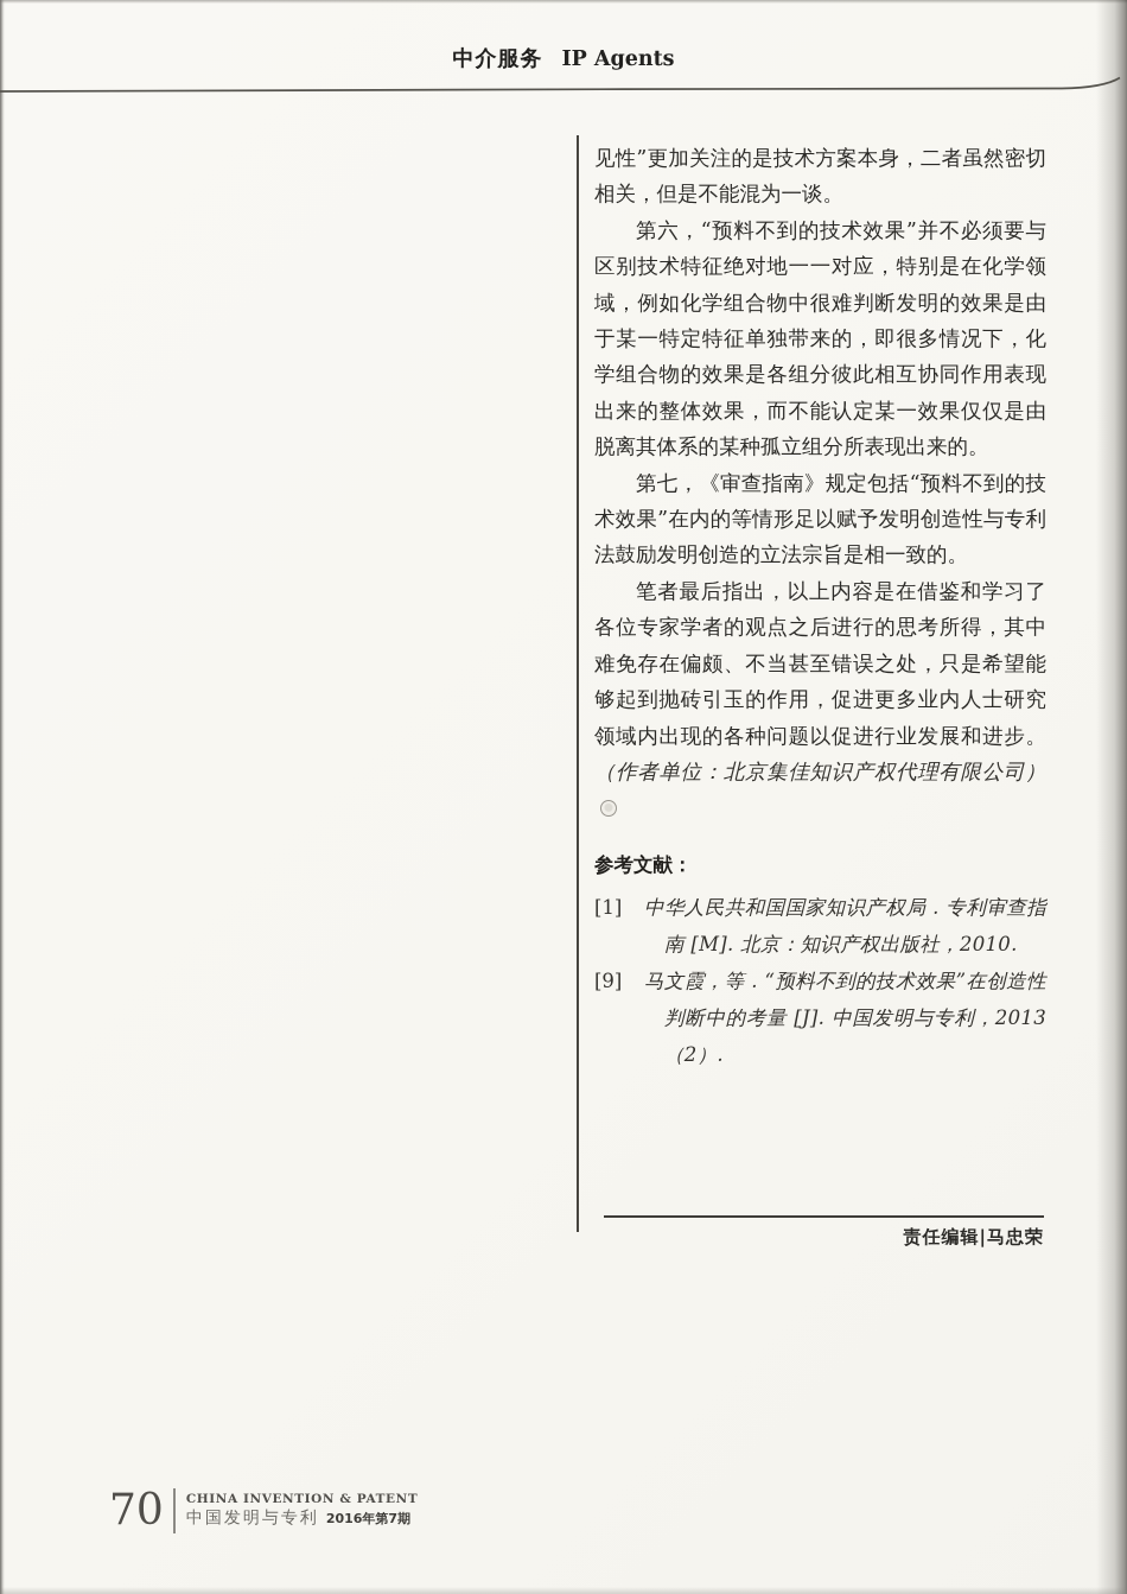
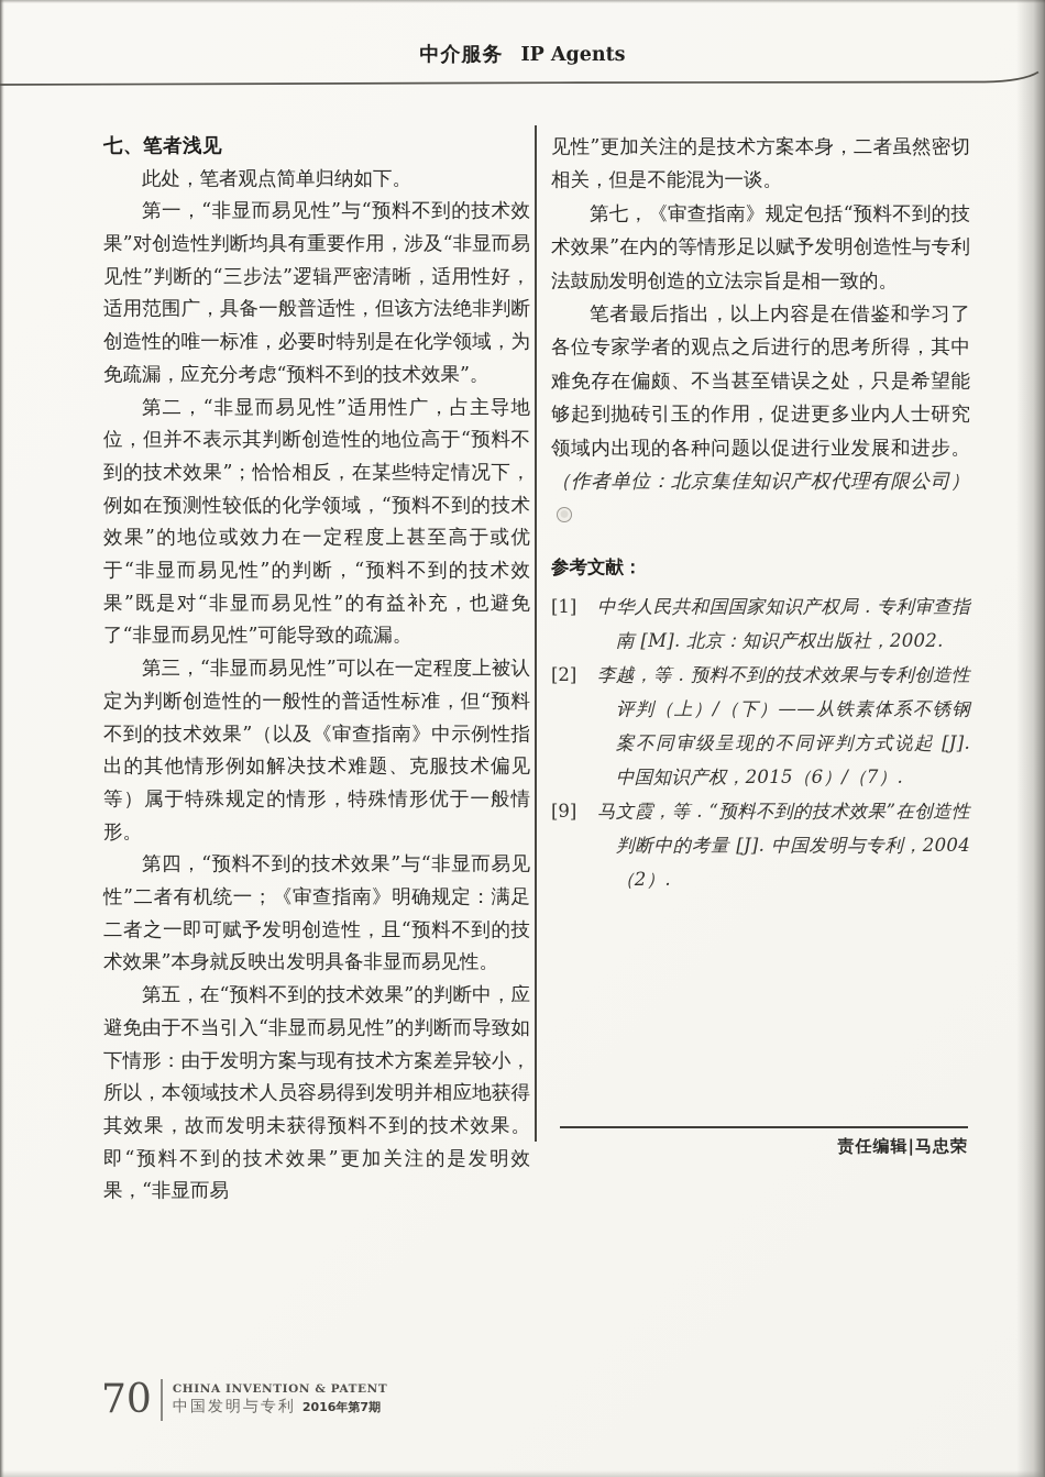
  中介服务 IP Agents
+ 七、笔者浅见
+ 此处，笔者观点简单归纳如下。
+ 第一，“非显而易见性”与“预料不到的技术效果”对创造性判断均具有重要作用，涉及“非显而易见性”判断的“三步法”逻辑严密清晰，适用性好，适用范围广，具备一般普适性，但该方法绝非判断创造性的唯一标准，必要时特别是在化学领域，为免疏漏，应充分考虑“预料不到的技术效果”。
+ 第二，“非显而易见性”适用性广，占主导地位，但并不表示其判断创造性的地位高于“预料不到的技术效果”；恰恰相反，在某些特定情况下，例如在预测性较低的化学领域，“预料不到的技术效果”的地位或效力在一定程度上甚至高于或优于“非显而易见性”的判断，“预料不到的技术效果”既是对“非显而易见性”的有益补充，也避免了“非显而易见性”可能导致的疏漏。
+ 第三，“非显而易见性”可以在一定程度上被认定为判断创造性的一般性的普适性标准，但“预料不到的技术效果”（以及《审查指南》中示例性指出的其他情形例如解决技术难题、克服技术偏见等）属于特殊规定的情形，特殊情形优于一般情形。
+ 第四，“预料不到的技术效果”与“非显而易见性”二者有机统一；《审查指南》明确规定：满足二者之一即可赋予发明创造性，且“预料不到的技术效果”本身就反映出发明具备非显而易见性。
+ 第五，在“预料不到的技术效果”的判断中，应避免由于不当引入“非显而易见性”的判断而导致如下情形：由于发明方案与现有技术方案差异较小，所以，本领域技术人员容易得到发明并相应地获得其效果，故而发明未获得预料不到的技术效果。即“预料不到的技术效果”更加关注的是发明效果，“非显而易
  见性”更加关注的是技术方案本身，二者虽然密切相关，但是不能混为一谈。
- 第六，“预料不到的技术效果”并不必须要与区别技术特征绝对地一一对应，特别是在化学领域，例如化学组合物中很难判断发明的效果是由于某一特定特征单独带来的，即很多情况下，化学组合物的效果是各组分彼此相互协同作用表现出来的整体效果，而不能认定某一效果仅仅是由脱离其体系的某种孤立组分所表现出来的。
  第七，《审查指南》规定包括“预料不到的技术效果”在内的等情形足以赋予发明创造性与专利法鼓励发明创造的立法宗旨是相一致的。
  笔者最后指出，以上内容是在借鉴和学习了各位专家学者的观点之后进行的思考所得，其中难免存在偏颇、不当甚至错误之处，只是希望能够起到抛砖引玉的作用，促进更多业内人士研究领域内出现的各种问题以促进行业发展和进步。（作者单位：北京集佳知识产权代理有限公司）
  参考文献：
  [1]
- 中华人民共和国国家知识产权局 . 专利审查指南 [M]. 北京：知识产权出版社，2010.
+ 中华人民共和国国家知识产权局 . 专利审查指南 [M]. 北京：知识产权出版社，2002.
+ [2]
+ 李越，等 . 预料不到的技术效果与专利创造性评判（上）/（下）——从铁素体系不锈钢案不同审级呈现的不同评判方式说起 [J]. 中国知识产权，2015（6）/（7）.
  [9]
- 马文霞，等 . “预料不到的技术效果”在创造性判断中的考量 [J]. 中国发明与专利，2013（2）.
+ 马文霞，等 . “预料不到的技术效果”在创造性判断中的考量 [J]. 中国发明与专利，2004（2）.
  责任编辑|马忠荣
  70
  CHINA INVENTION & PATENT
  中国发明与专利
  2016年第7期
